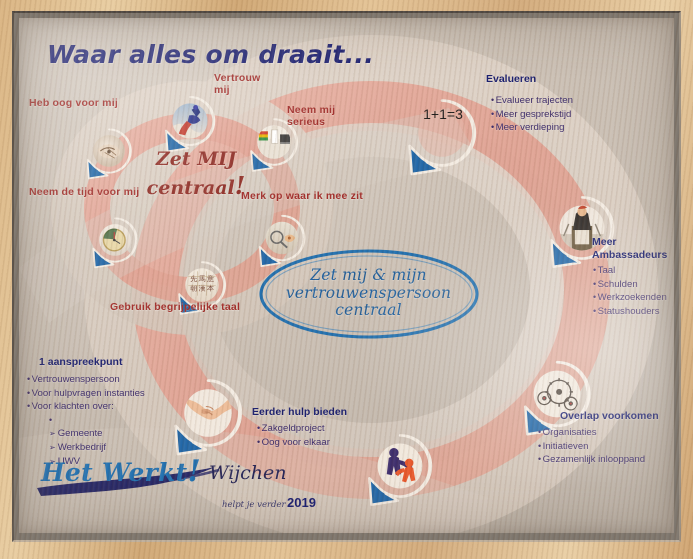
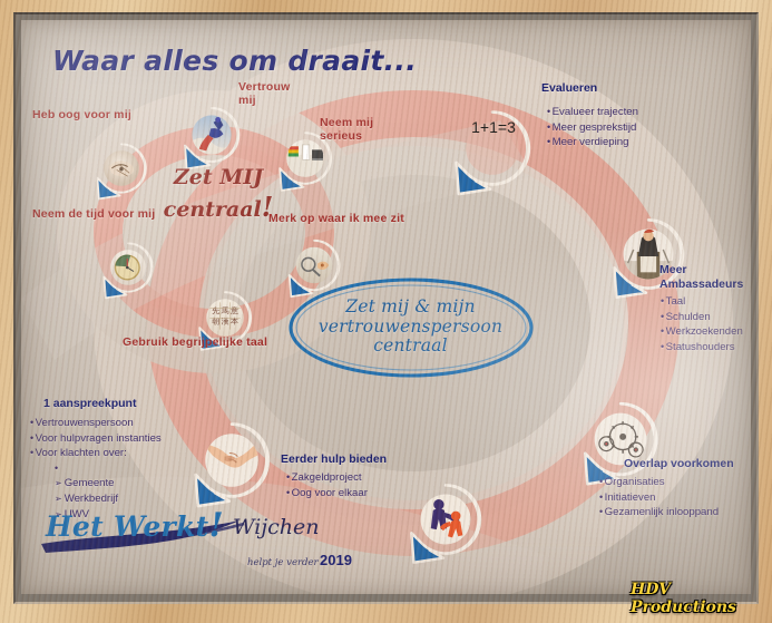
+ HDV Productions
